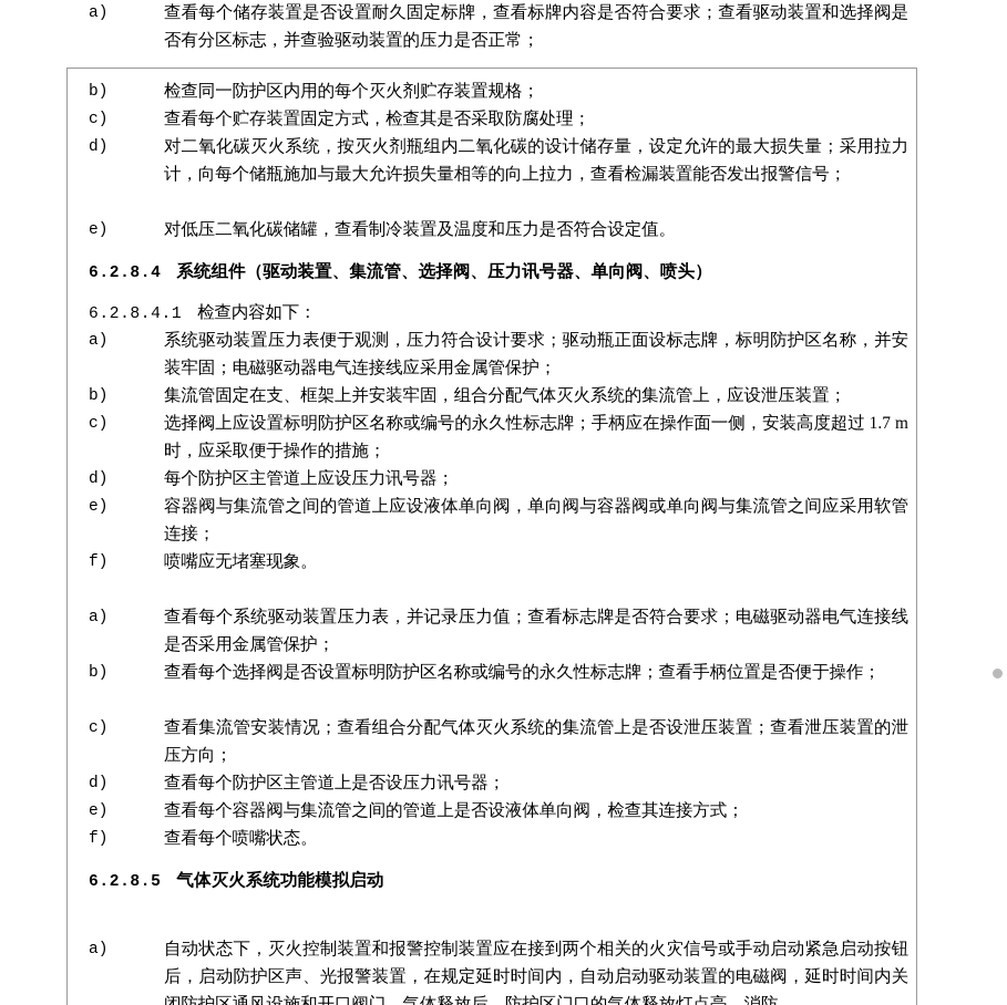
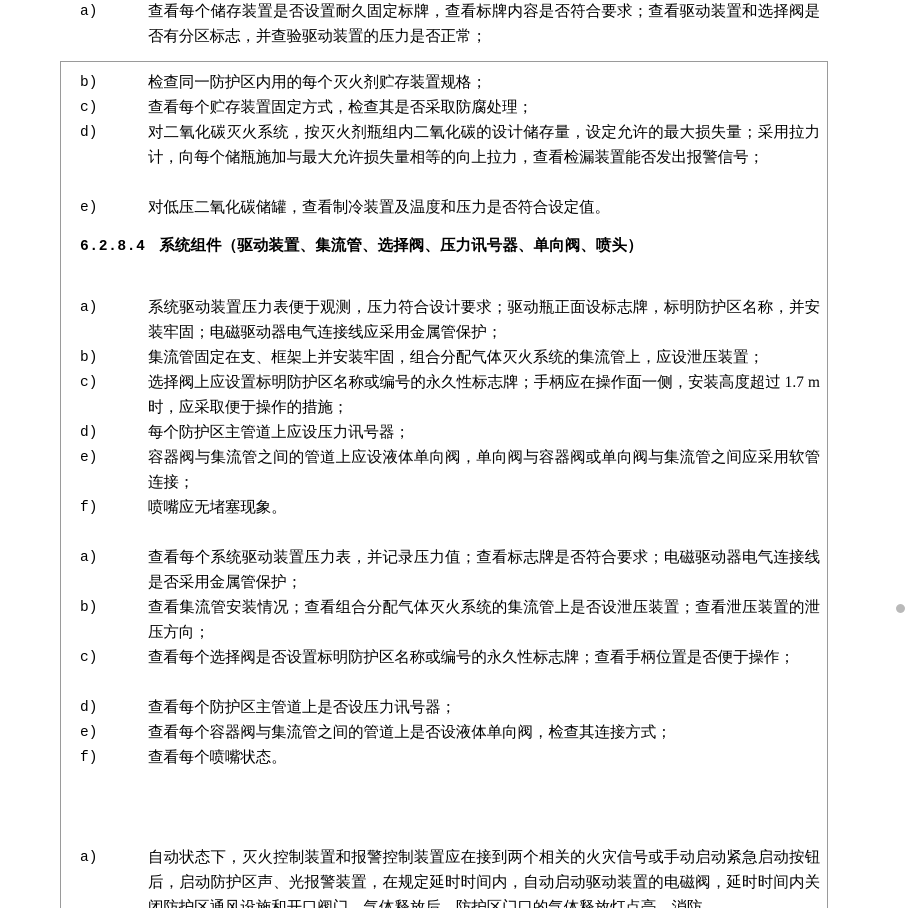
  a)
  查看每个储存装置是否设置耐久固定标牌，查看标牌内容是否符合要求；查看驱动装置和选择阀是否有分区标志，并查验驱动装置的压力是否正常；
  b)
  检查同一防护区内用的每个灭火剂贮存装置规格；
  c)
  查看每个贮存装置固定方式，检查其是否采取防腐处理；
  d)
  对二氧化碳灭火系统，按灭火剂瓶组内二氧化碳的设计储存量，设定允许的最大损失量；采用拉力计，向每个储瓶施加与最大允许损失量相等的向上拉力，查看检漏装置能否发出报警信号；
  e)
  对低压二氧化碳储罐，查看制冷装置及温度和压力是否符合设定值。
  6.2.8.4 系统组件（驱动装置、集流管、选择阀、压力讯号器、单向阀、喷头）
- 6.2.8.4.1 检查内容如下：
  a)
  系统驱动装置压力表便于观测，压力符合设计要求；驱动瓶正面设标志牌，标明防护区名称，并安装牢固；电磁驱动器电气连接线应采用金属管保护；
  b)
  集流管固定在支、框架上并安装牢固，组合分配气体灭火系统的集流管上，应设泄压装置；
  c)
  选择阀上应设置标明防护区名称或编号的永久性标志牌；手柄应在操作面一侧，安装高度超过 1.7 m 时，应采取便于操作的措施；
  d)
  每个防护区主管道上应设压力讯号器；
  e)
  容器阀与集流管之间的管道上应设液体单向阀，单向阀与容器阀或单向阀与集流管之间应采用软管连接；
  f)
  喷嘴应无堵塞现象。
  a)
  查看每个系统驱动装置压力表，并记录压力值；查看标志牌是否符合要求；电磁驱动器电气连接线是否采用金属管保护；
  b)
- 查看每个选择阀是否设置标明防护区名称或编号的永久性标志牌；查看手柄位置是否便于操作；
+ 查看集流管安装情况；查看组合分配气体灭火系统的集流管上是否设泄压装置；查看泄压装置的泄压方向；
  c)
- 查看集流管安装情况；查看组合分配气体灭火系统的集流管上是否设泄压装置；查看泄压装置的泄压方向；
+ 查看每个选择阀是否设置标明防护区名称或编号的永久性标志牌；查看手柄位置是否便于操作；
  d)
  查看每个防护区主管道上是否设压力讯号器；
  e)
  查看每个容器阀与集流管之间的管道上是否设液体单向阀，检查其连接方式；
  f)
  查看每个喷嘴状态。
- 6.2.8.5 气体灭火系统功能模拟启动
  a)
  自动状态下，灭火控制装置和报警控制装置应在接到两个相关的火灾信号或手动启动紧急启动按钮后，启动防护区声、光报警装置，在规定延时时间内，自动启动驱动装置的电磁阀，延时时间内关闭防护区通风设施和开口阀门，气体释放后，防护区门口的气体释放灯点亮，消防
